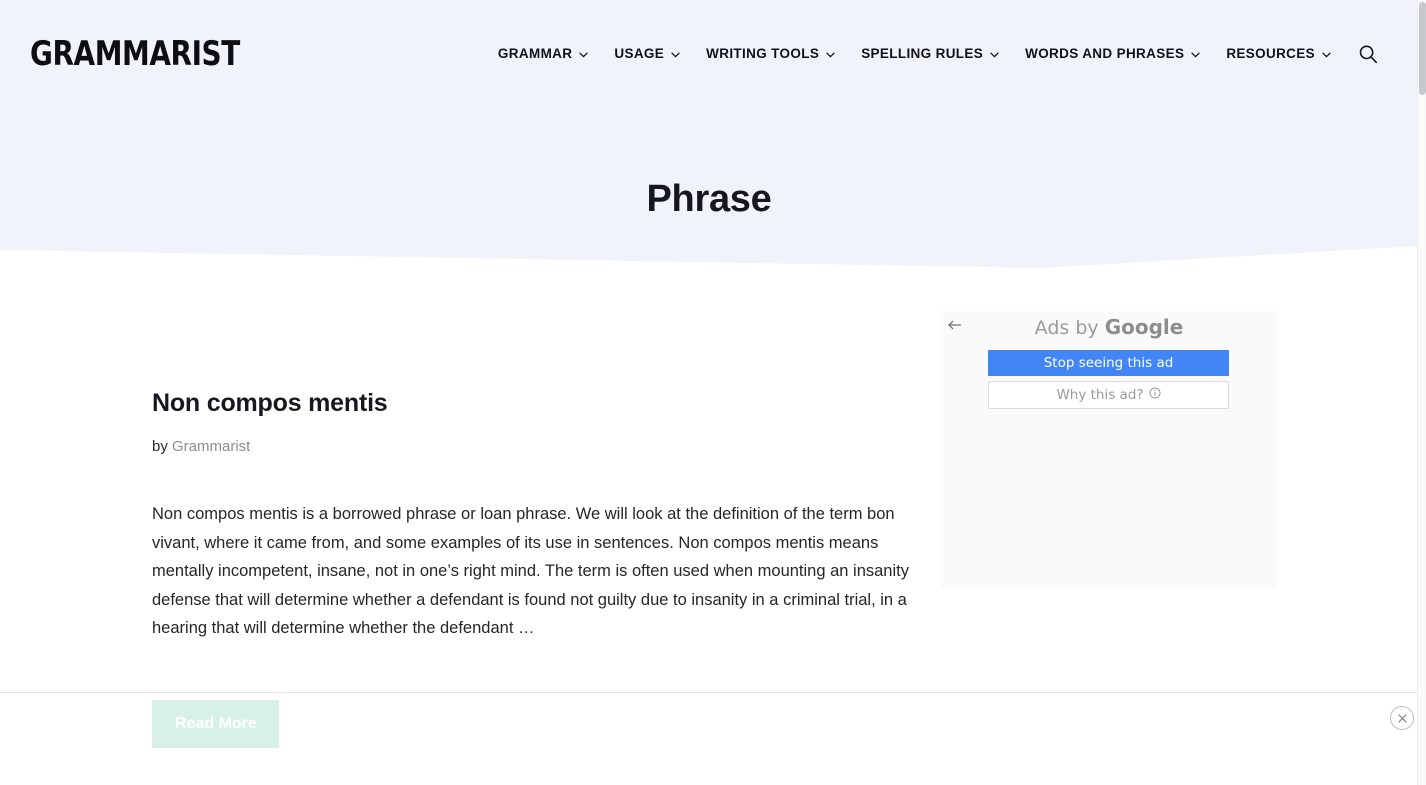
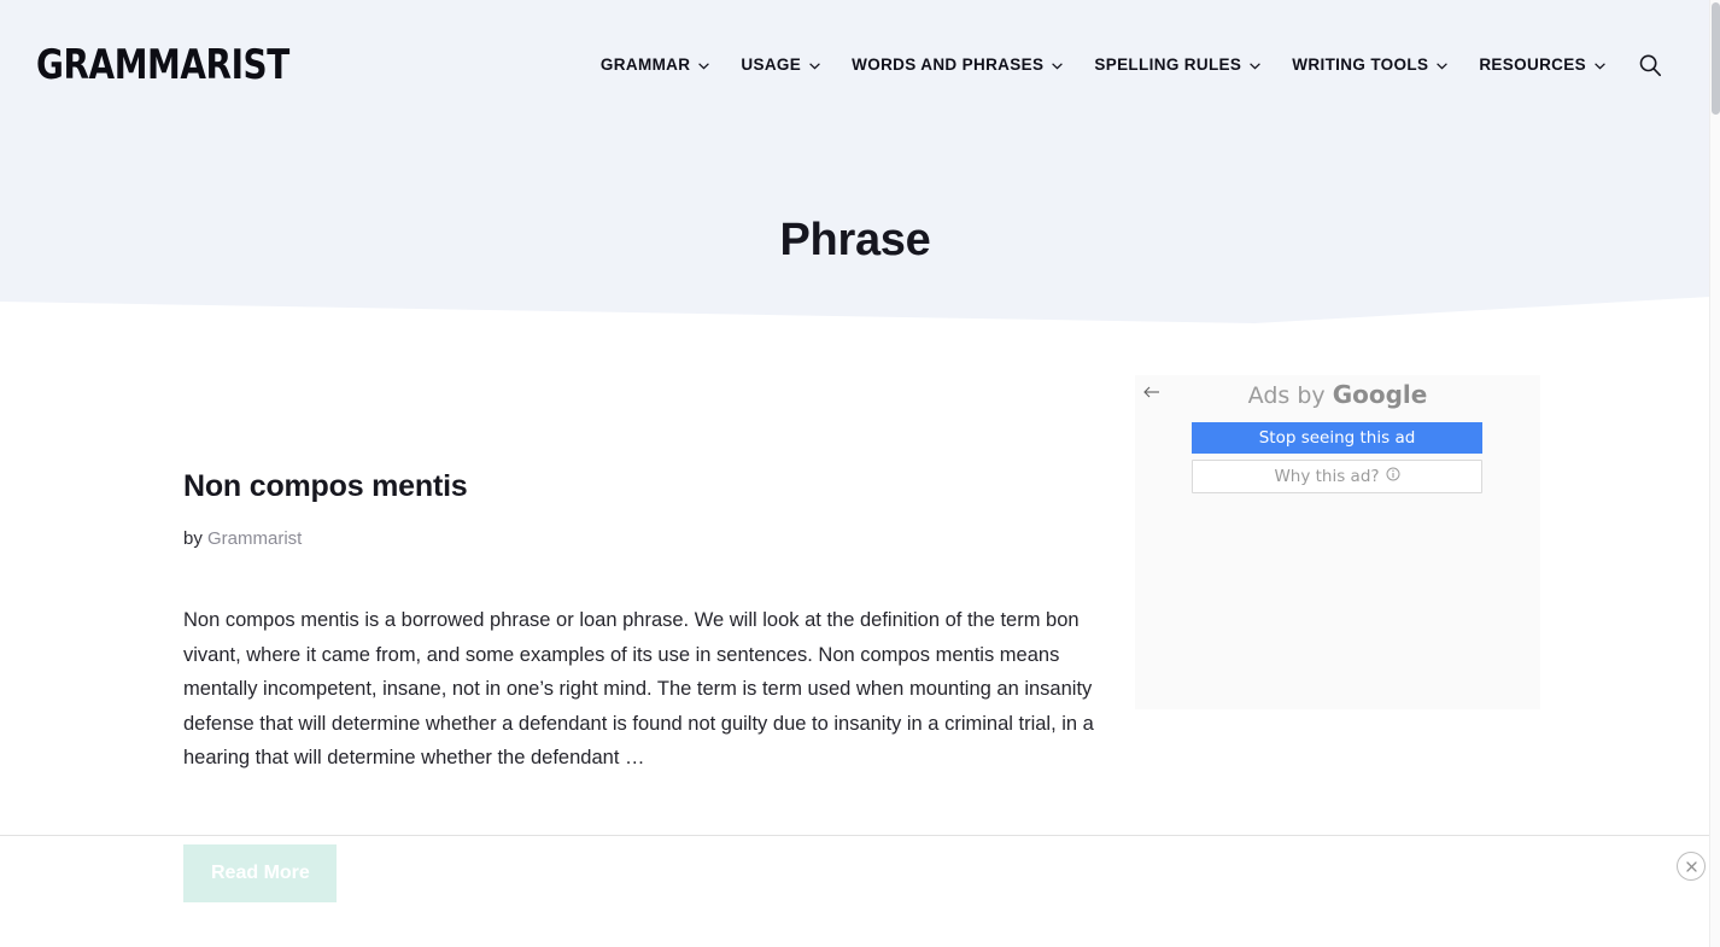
  GRAMMARIST
  GRAMMAR
  USAGE
- WRITING TOOLS
+ WORDS AND PHRASES
  SPELLING RULES
- WORDS AND PHRASES
+ WRITING TOOLS
  RESOURCES
  Phrase
  Non compos mentis
  by Grammarist
- Non compos mentis is a borrowed phrase or loan phrase. We will look at the definition of the term bon vivant, where it came from, and some examples of its use in sentences. Non compos mentis means mentally incompetent, insane, not in one’s right mind. The term is often used when mounting an insanity defense that will determine whether a defendant is found not guilty due to insanity in a criminal trial, in a hearing that will determine whether the defendant …
+ Non compos mentis is a borrowed phrase or loan phrase. We will look at the definition of the term bon vivant, where it came from, and some examples of its use in sentences. Non compos mentis means mentally incompetent, insane, not in one’s right mind. The term is term used when mounting an insanity defense that will determine whether a defendant is found not guilty due to insanity in a criminal trial, in a hearing that will determine whether the defendant …
  Read More
  Ads by Google
  Stop seeing this ad
  Why this ad?
